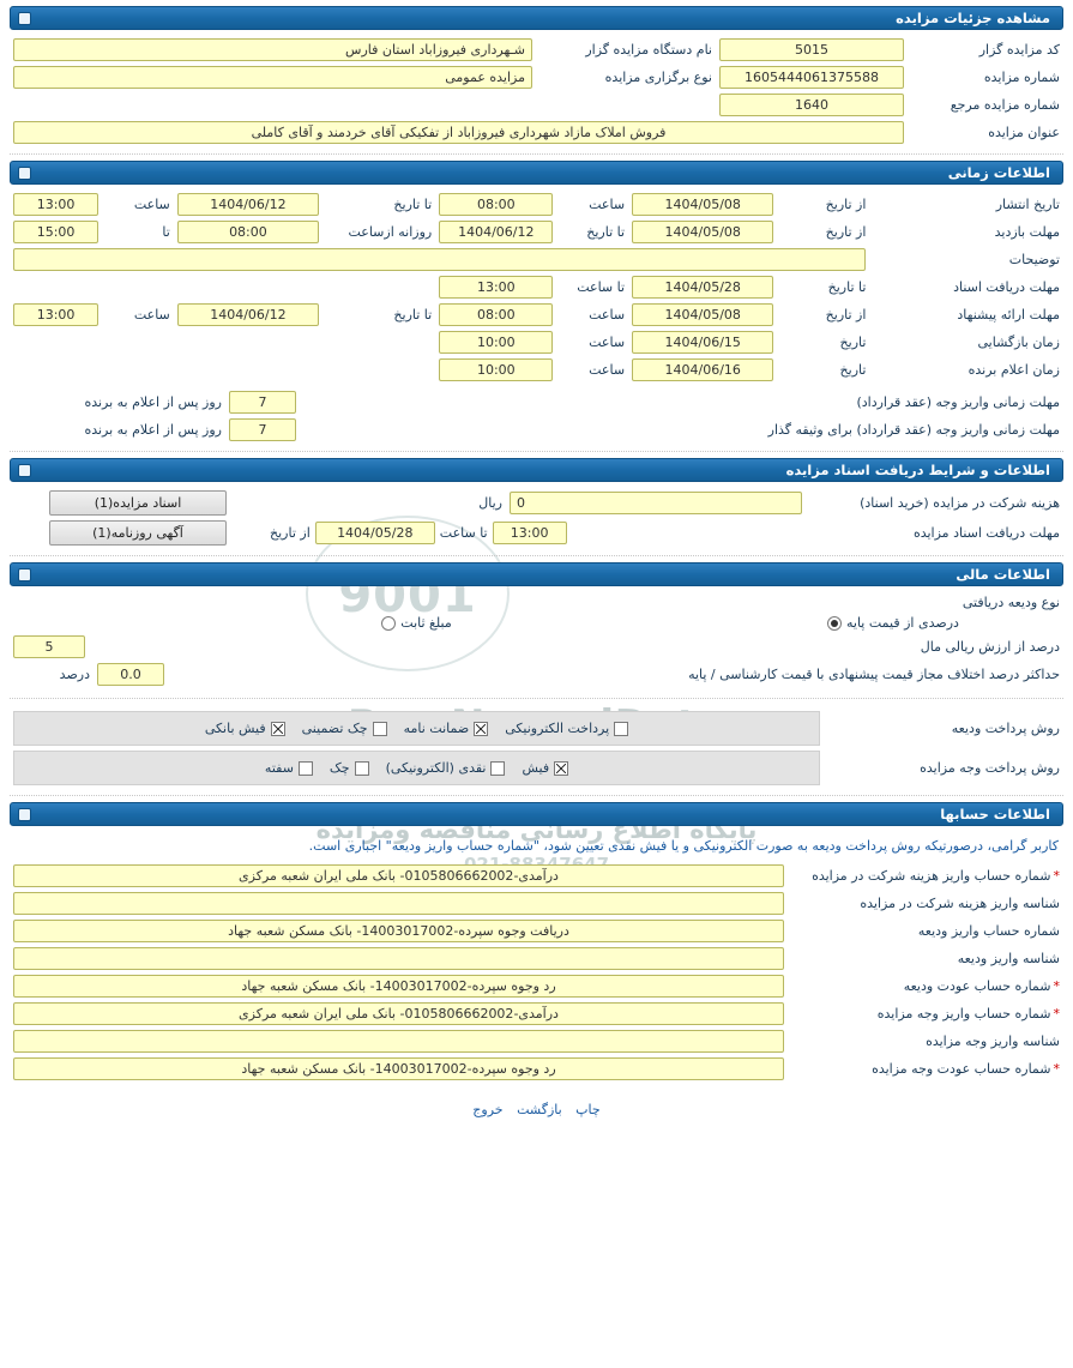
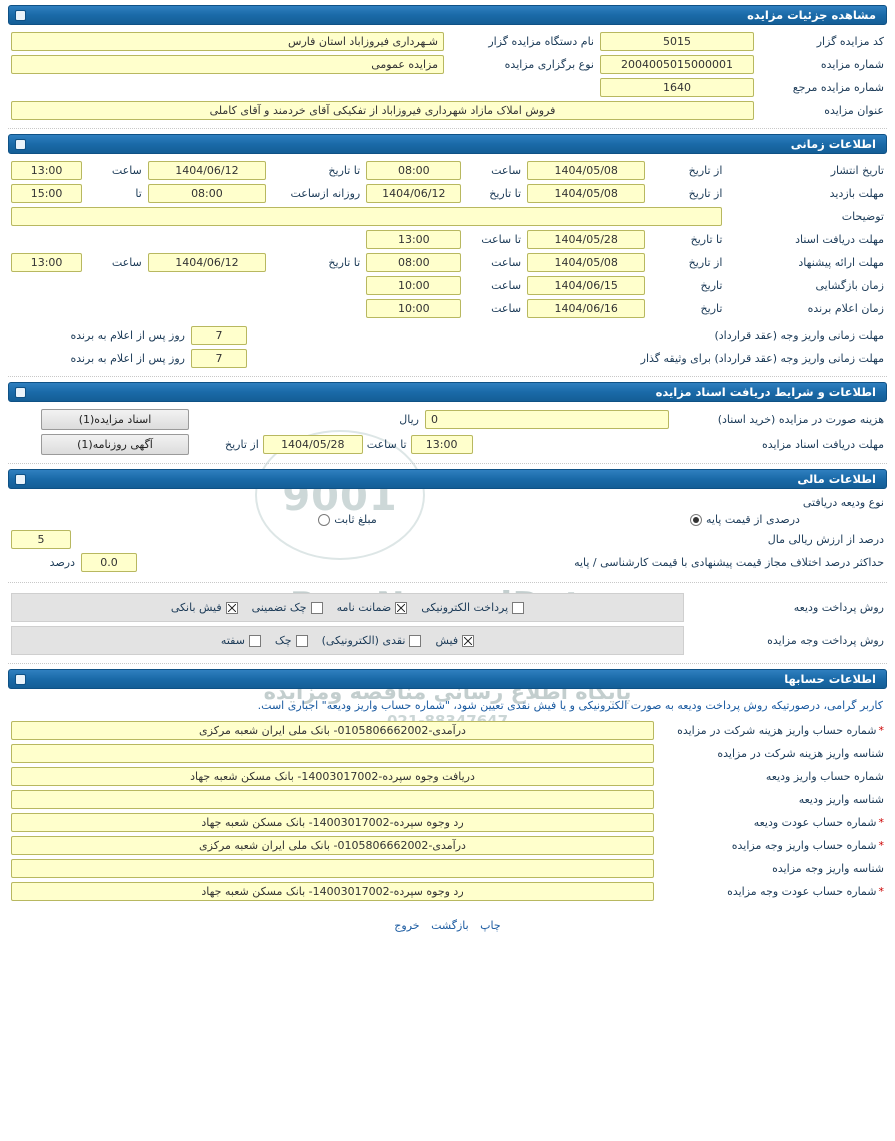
  9001
  پایگاه اطلاع رسانی مناقصه ومزایده
  مشاهده جزئیات مزایده
  کد مزایده گزار	5015	نام دستگاه مزایده گزار	شـهرداری فیروزاباد استان فارس
- شماره مزایده	1605444061375588	نوع برگزاری مزایده	مزایده عمومی
+ شماره مزایده	2004005015000001	نوع برگزاری مزایده	مزایده عمومی
  شماره مزایده مرجع	1640
  عنوان مزایده	فروش املاک مازاد شهرداری فیروزاباد از تفکیکی آقای خردمند و آقای کاملی
  اطلاعات زمانی
  تاریخ انتشار	از تاریخ	1404/05/08	ساعت	08:00	تا تاریخ	1404/06/12	ساعت	13:00
  مهلت بازدید	از تاریخ	1404/05/08	تا تاریخ	1404/06/12	روزانه ازساعت	08:00	تا	15:00
  توضیحات
  مهلت دریافت اسناد	تا تاریخ	1404/05/28	تا ساعت	13:00
  مهلت ارائه پیشنهاد	از تاریخ	1404/05/08	ساعت	08:00	تا تاریخ	1404/06/12	ساعت	13:00
  زمان بازگشایی	تاریخ	1404/06/15	ساعت	10:00
  زمان اعلام برنده	تاریخ	1404/06/16	ساعت	10:00
  مهلت زمانی واریز وجه (عقد قرارداد)	7	روز پس از اعلام به برنده
  مهلت زمانی واریز وجه (عقد قرارداد) برای وثیقه گذار	7	روز پس از اعلام به برنده
  اطلاعات و شرایط دریافت اسناد مزایده
- هزینه شرکت در مزایده (خرید اسناد)	0	ریال		اسناد مزایده(1)
+ هزینه صورت در مزایده (خرید اسناد)	0	ریال		اسناد مزایده(1)
  مهلت دریافت اسناد مزایده	13:00 تا ساعت 1404/05/28 از تاریخ	آگهی روزنامه(1)
  اطلاعات مالی
  نوع ودیعه دریافتی
  درصدی از قیمت پایه	مبلغ ثابت
  درصد از ارزش ریالی مال	5
  حداکثر درصد اختلاف مجاز قیمت پیشنهادی با قیمت کارشناسی / پایه	0.0	درصد
  روش پرداخت ودیعه	پرداخت الکترونیکی ضمانت نامه چک تضمینی فیش بانکی
  روش پرداخت وجه مزایده	فیش نقدی (الکترونیکی) چک سفته
  اطلاعات حسابها
  کاربر گرامی، درصورتیکه روش پرداخت ودیعه به صورت الکترونیکی و یا فیش نقدی تعیین شود، "شماره حساب واریز ودیعه" اجباری است.
  شماره حساب واریز هزینه شرکت در مزایده	درآمدی-0105806662002- بانک ملی ایران شعبه مرکزی
  شناسه واریز هزینه شرکت در مزایده
  شماره حساب واریز ودیعه	دریافت وجوه سپرده-14003017002- بانک مسکن شعبه جهاد
  شناسه واریز ودیعه
  شماره حساب عودت ودیعه	رد وجوه سپرده-14003017002- بانک مسکن شعبه جهاد
  شماره حساب واریز وجه مزایده	درآمدی-0105806662002- بانک ملی ایران شعبه مرکزی
  شناسه واریز وجه مزایده
  شماره حساب عودت وجه مزایده	رد وجوه سپرده-14003017002- بانک مسکن شعبه جهاد
  چاپ بازگشت خروج
